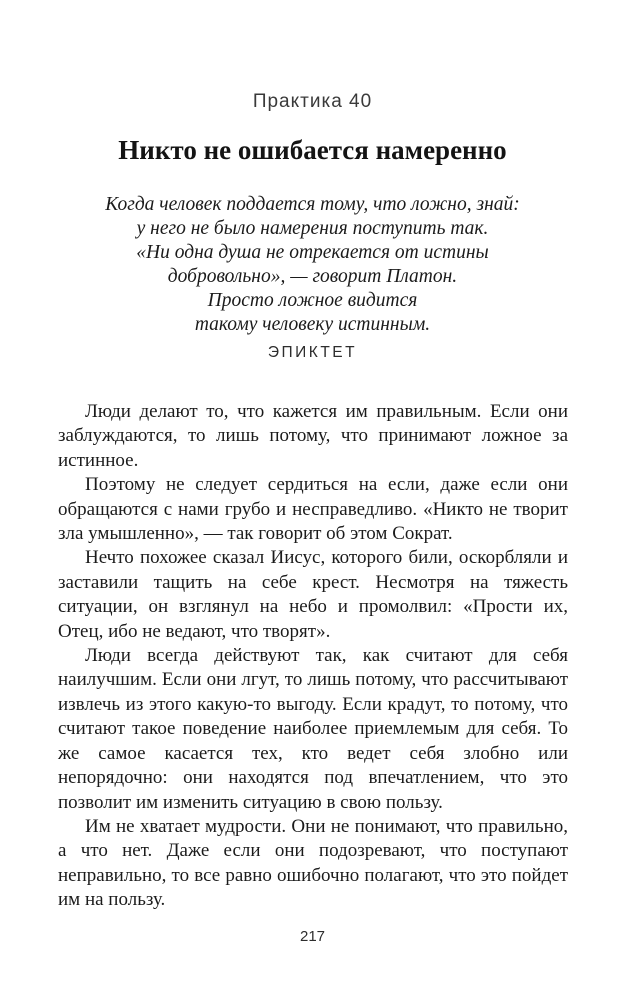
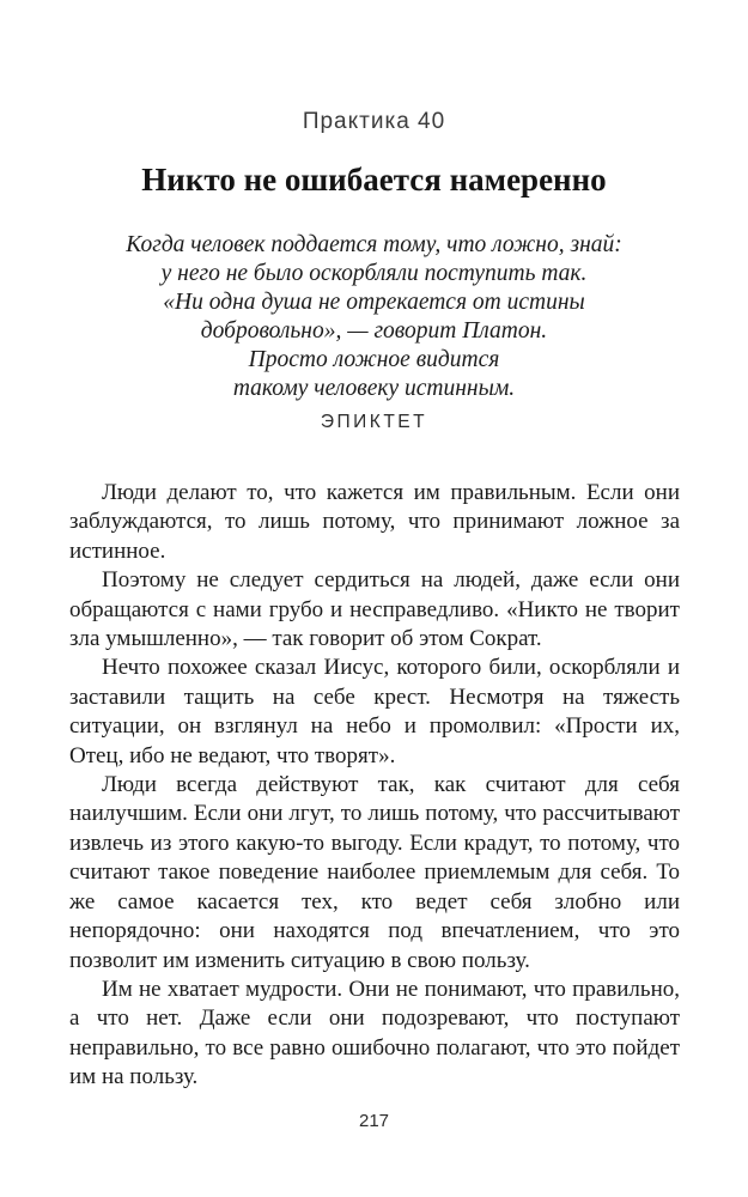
  Практика 40
  Никто не ошибается намеренно
  Когда человек поддается тому, что ложно, знай:
- у него не было намерения поступить так.
+ у него не было оскорбляли поступить так.
  «Ни одна душа не отрекается от истины
  добровольно», — говорит Платон.
  Просто ложное видится
  такому человеку истинным.
  ЭПИКТЕТ
  Люди делают то, что кажется им правильным. Если они заблуждаются, то лишь потому, что принимают ложное за истинное.
- Поэтому не следует сердиться на если, даже если они обращаются с нами грубо и несправедливо. «Никто не творит зла умышленно», — так говорит об этом Сократ.
+ Поэтому не следует сердиться на людей, даже если они обращаются с нами грубо и несправедливо. «Никто не творит зла умышленно», — так говорит об этом Сократ.
  Нечто похожее сказал Иисус, которого били, оскорбляли и заставили тащить на себе крест. Несмотря на тяжесть ситуации, он взглянул на небо и промолвил: «Прости их, Отец, ибо не ведают, что творят».
  Люди всегда действуют так, как считают для себя наилучшим. Если они лгут, то лишь потому, что рассчитывают извлечь из этого какую-то выгоду. Если крадут, то потому, что считают такое поведение наиболее приемлемым для себя. То же самое касается тех, кто ведет себя злобно или непорядочно: они находятся под впечатлением, что это позволит им изменить ситуацию в свою пользу.
  Им не хватает мудрости. Они не понимают, что правильно, а что нет. Даже если они подозревают, что поступают неправильно, то все равно ошибочно полагают, что это пойдет им на пользу.
  217
